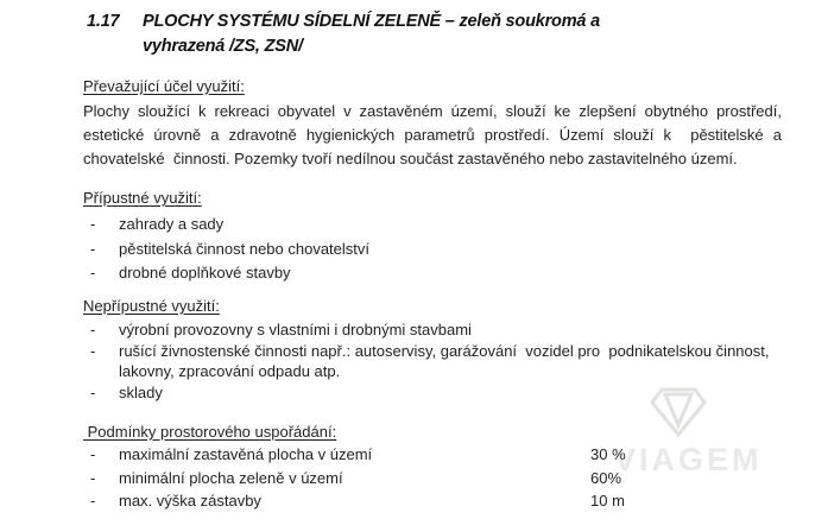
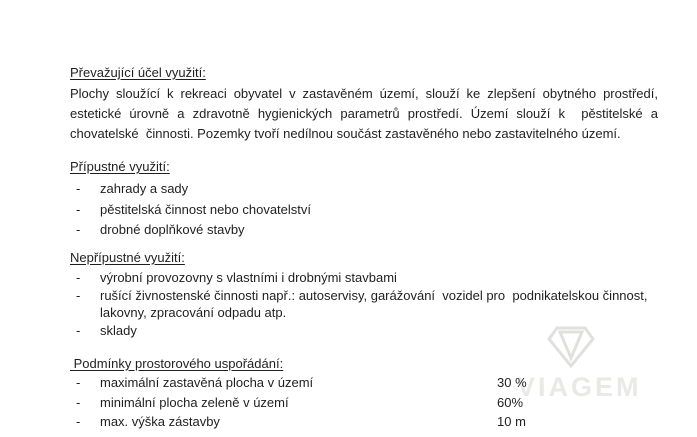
  VIAGEM
- 1.17
- PLOCHY SYSTÉMU SÍDELNÍ ZELENĚ – zeleň soukromá a
- vyhrazená /ZS, ZSN/
  Převažující účel využití:
  Plochy sloužící k rekreaci obyvatel v zastavěném území, slouží ke zlepšení obytného prostředí, estetické úrovně a zdravotně hygienických parametrů prostředí. Území slouží k pěstitelské a chovatelské činnosti. Pozemky tvoří nedílnou součást zastavěného nebo zastavitelného území.
  Přípustné využití:
  -
  zahrady a sady
  -
  pěstitelská činnost nebo chovatelství
  -
  drobné doplňkové stavby
  Nepřípustné využití:
  -
  výrobní provozovny s vlastními i drobnými stavbami
  -
  rušící živnostenské činnosti např.: autoservisy, garážování vozidel pro podnikatelskou činnost, lakovny, zpracování odpadu atp.
  -
  sklady
  Podmínky prostorového uspořádání:
  -
  maximální zastavěná plocha v území
  30 %
  -
  minimální plocha zeleně v území
  60%
  -
  max. výška zástavby
  10 m
